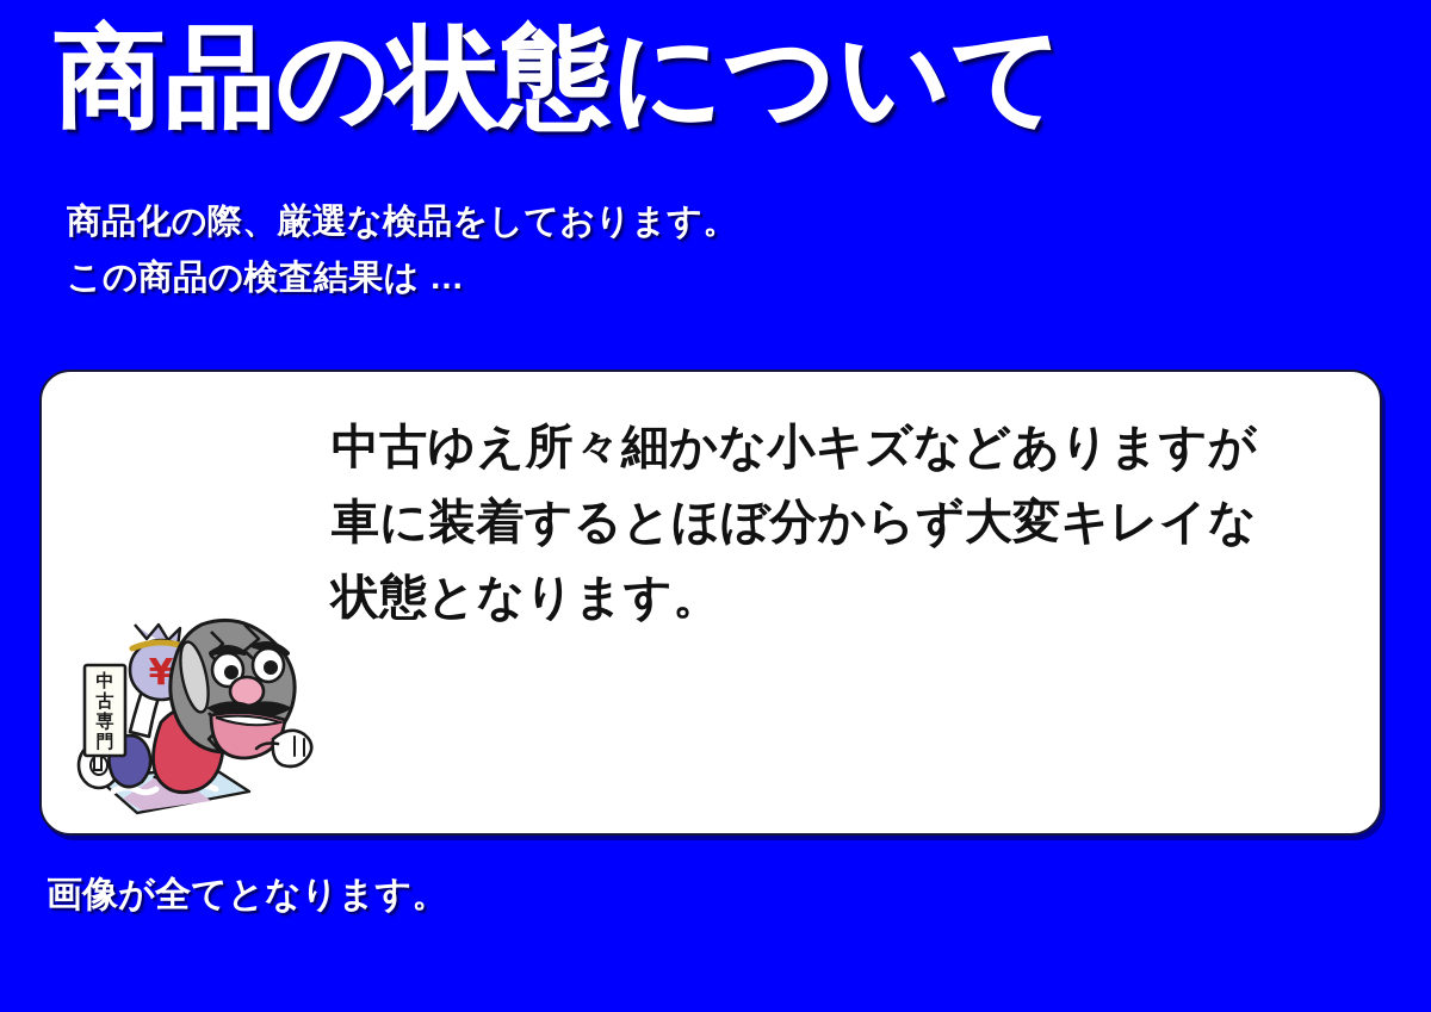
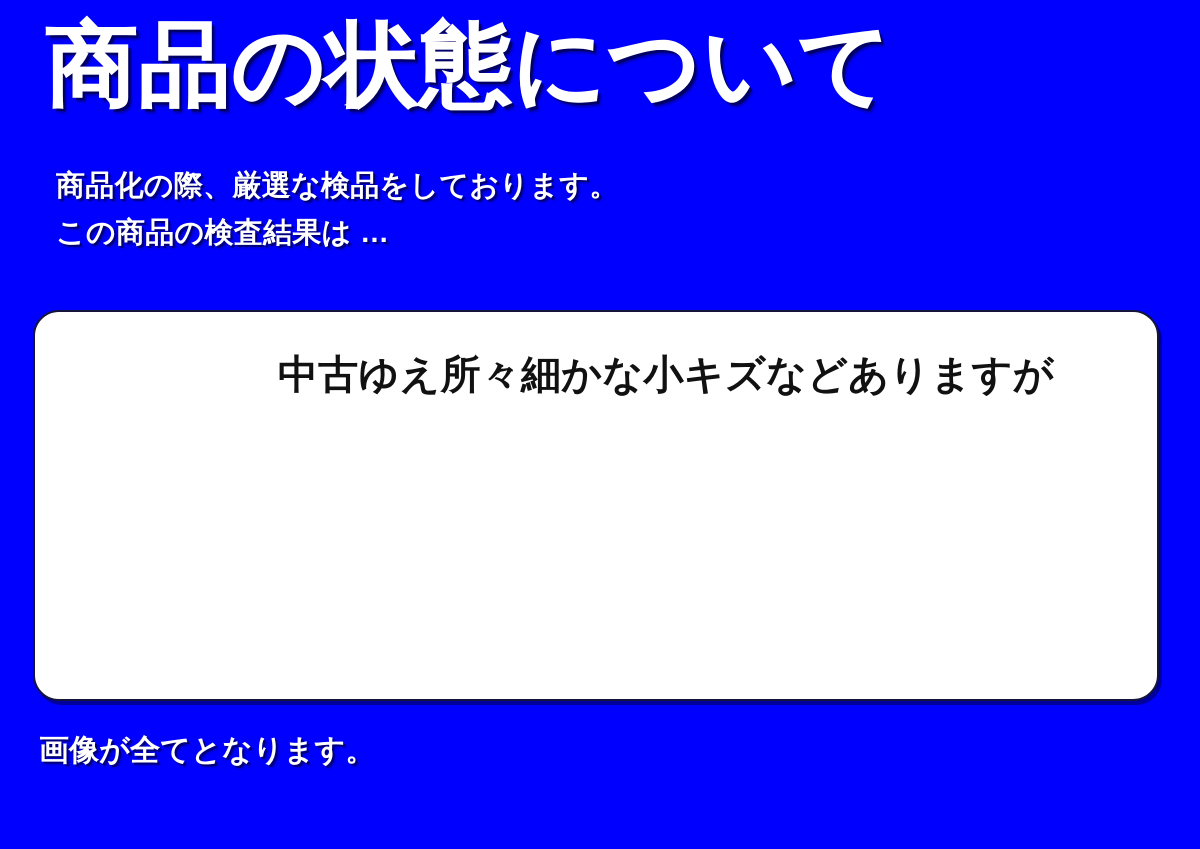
  商品の状態について
  商品化の際、厳選な検品をしております。
  この商品の検査結果は …
  中古ゆえ所々細かな小キズなどありますが
- 車に装着するとほぼ分からず大変キレイな
- 状態となります。
- 中
- 古
- 専
- 門
- ¥
  画像が全てとなります。
